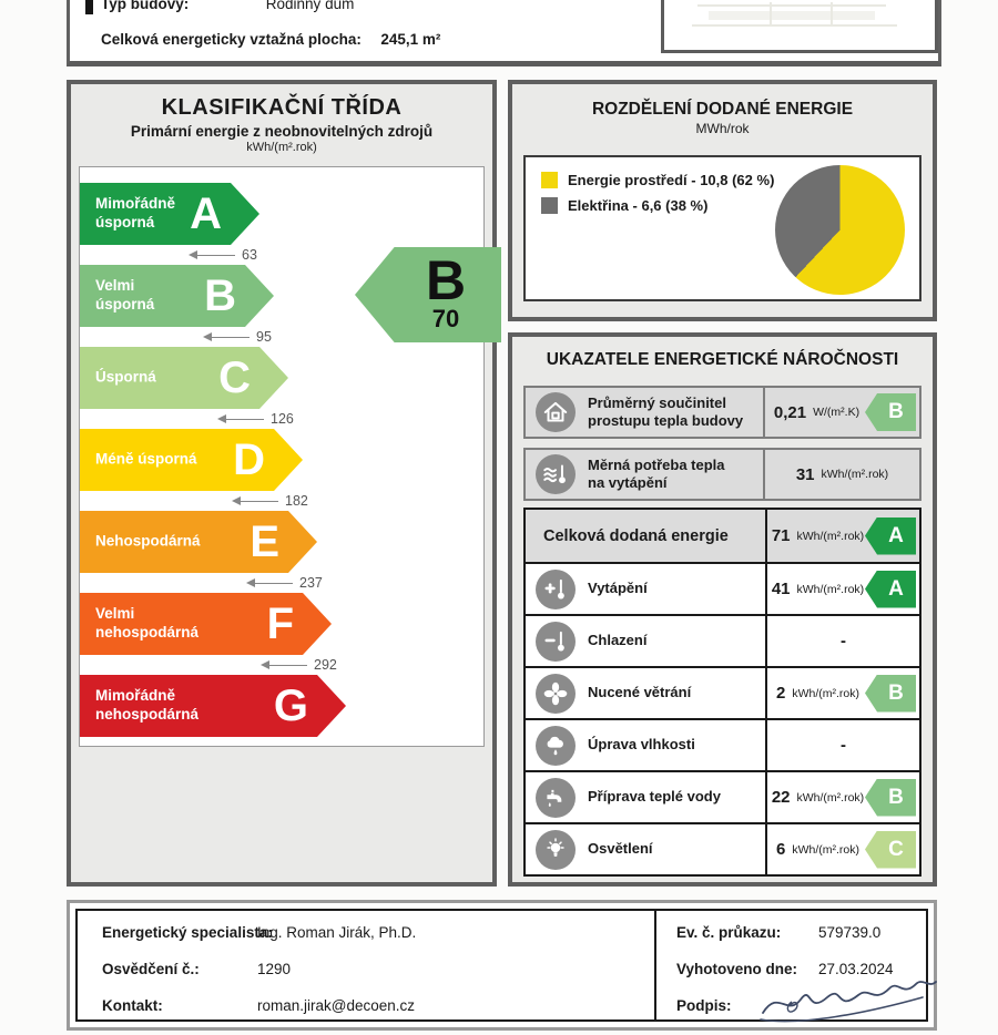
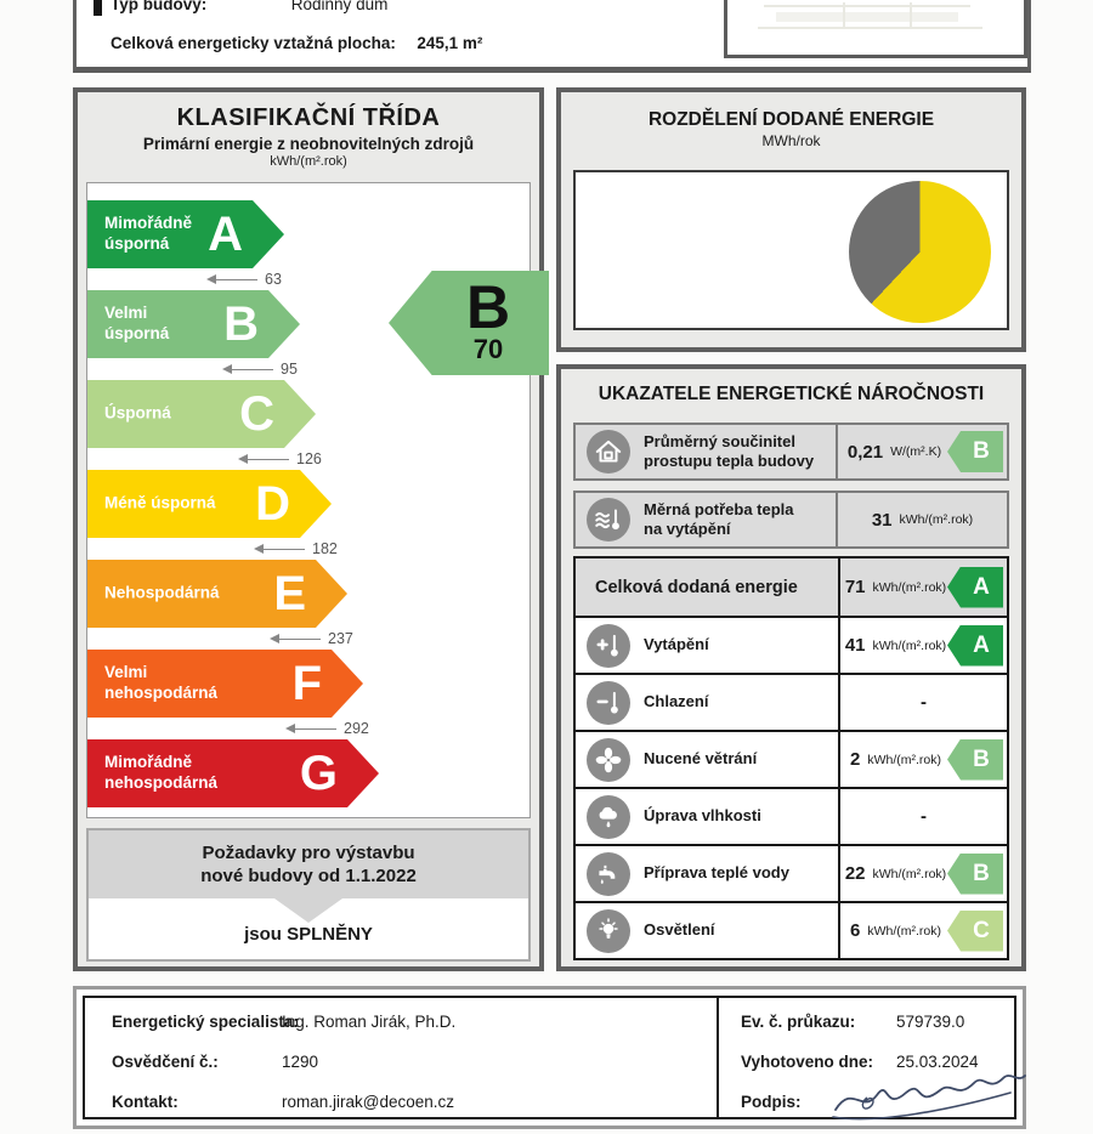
  Typ budovy: Rodinný dům
  Celková energeticky vztažná plocha: 245,1 m²
  KLASIFIKAČNÍ TŘÍDA
  Primární energie z neobnovitelných zdrojů
  kWh/(m².rok)
  B
  70
  Mimořádně
  úsporná
  A
  63
  Velmi
  úsporná
  B
  95
  Úsporná
  C
  126
  Méně úsporná
  D
  182
  Nehospodárná
  E
  237
  Velmi
  nehospodárná
  F
  292
  Mimořádně
  nehospodárná
  G
+ Požadavky pro výstavbu
+ nové budovy od 1.1.2022
+ jsou SPLNĚNY
  ROZDĚLENÍ DODANÉ ENERGIE
  MWh/rok
- Energie prostředí - 10,8 (62 %)
- Elektřina - 6,6 (38 %)
  UKAZATELE ENERGETICKÉ NÁROČNOSTI
  Průměrný součinitel
  prostupu tepla budovy
  0,21
  W/(m².K)
  B
  Měrná potřeba tepla
  na vytápění
  31
  kWh/(m².rok)
  Celková dodaná energie
  71
  kWh/(m².rok)
  A
  Vytápění
  41
  kWh/(m².rok)
  A
  Chlazení
  -
  Nucené větrání
  2
  kWh/(m².rok)
  B
  Úprava vlhkosti
  -
  Příprava teplé vody
  22
  kWh/(m².rok)
  B
  Osvětlení
  6
  kWh/(m².rok)
  C
  Energetický specialista:
  Ing. Roman Jirák, Ph.D.
  Osvědčení č.:
  1290
  Kontakt:
  roman.jirak@decoen.cz
  Ev. č. průkazu:
  579739.0
  Vyhotoveno dne:
- 27.03.2024
+ 25.03.2024
  Podpis:
